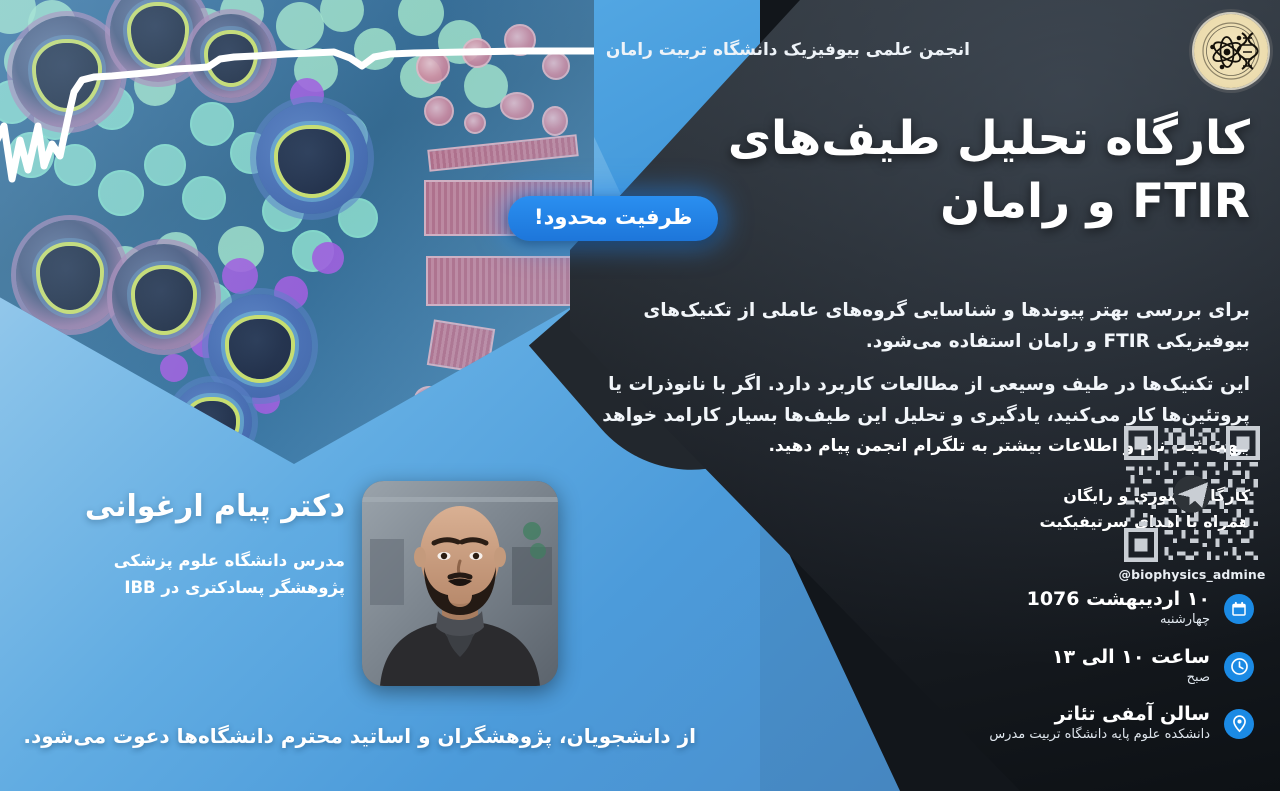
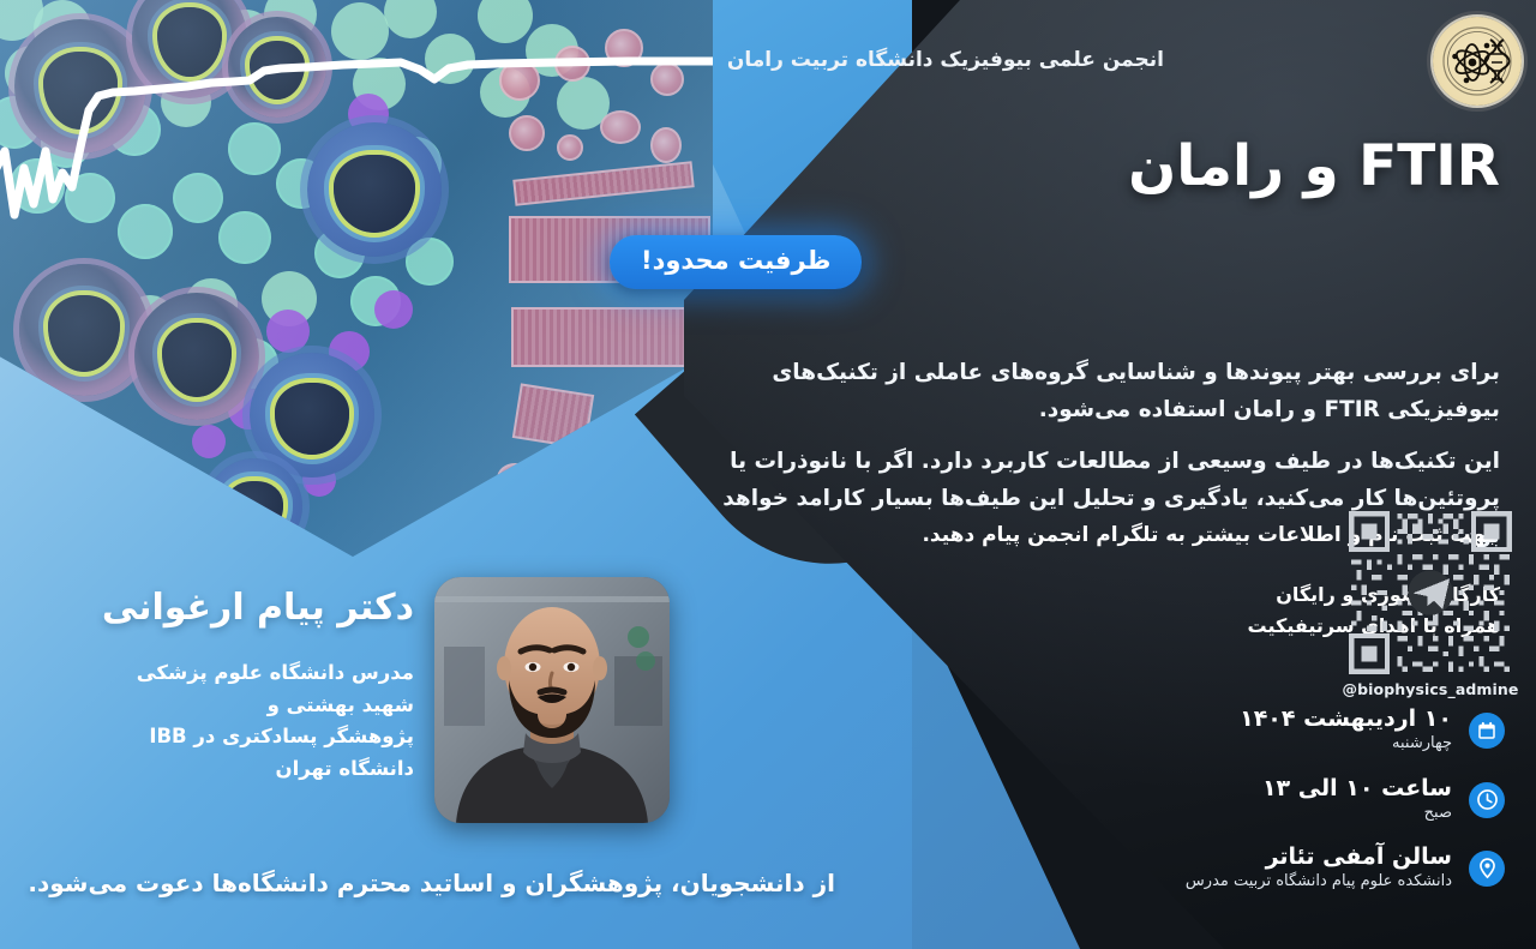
  انجمن علمی بیوفیزیک دانشگاه تربیت رامان
- کارگاه تحلیل طیف‌های
  FTIR و رامان
  ظرفیت محدود!
  برای بررسی بهتر پیوندها و شناسایی گروه‌های عاملی از تکنیک‌های بیوفیزیکی FTIR و رامان استفاده می‌شود.
  این تکنیک‌ها در طیف وسیعی از مطالعات کاربرد دارد. اگر با نانوذرات یا پروتئین‌ها کار می‌کنید، یادگیری و تحلیل این طیف‌ها بسیار کارامد خواهد.
  هت ثت ن و اطلاعات بیشتر به تلگرام انجمن پیام دهید.
  کارگاوی و رایگان
  هراهاهدای سرتیفیکیت
  @biophysics_admine
- ۱۰ اردیبهشت 1076
+ ۱۰ اردیبهشت ۱۴۰۴
  چهارشنبه
  ساعت ۱۰ الی ۱۳
  صبح
  سالن آمفی تئاتر
- دانشکده علوم پایه دانشگاه تربیت مدرس
+ دانشکده علوم پیام دانشگاه تربیت مدرس
  دکتر پیام ارغوانی
  مدرس دانشگاه علوم پزشکی
+ شهید بهشتی و
  پژوهشگر پسادکتری در IBB
+ دانشگاه تهران
  از دانشجویان، پژوهشگران و اساتید محترم دانشگاه‌ها دعوت می‌شود.
